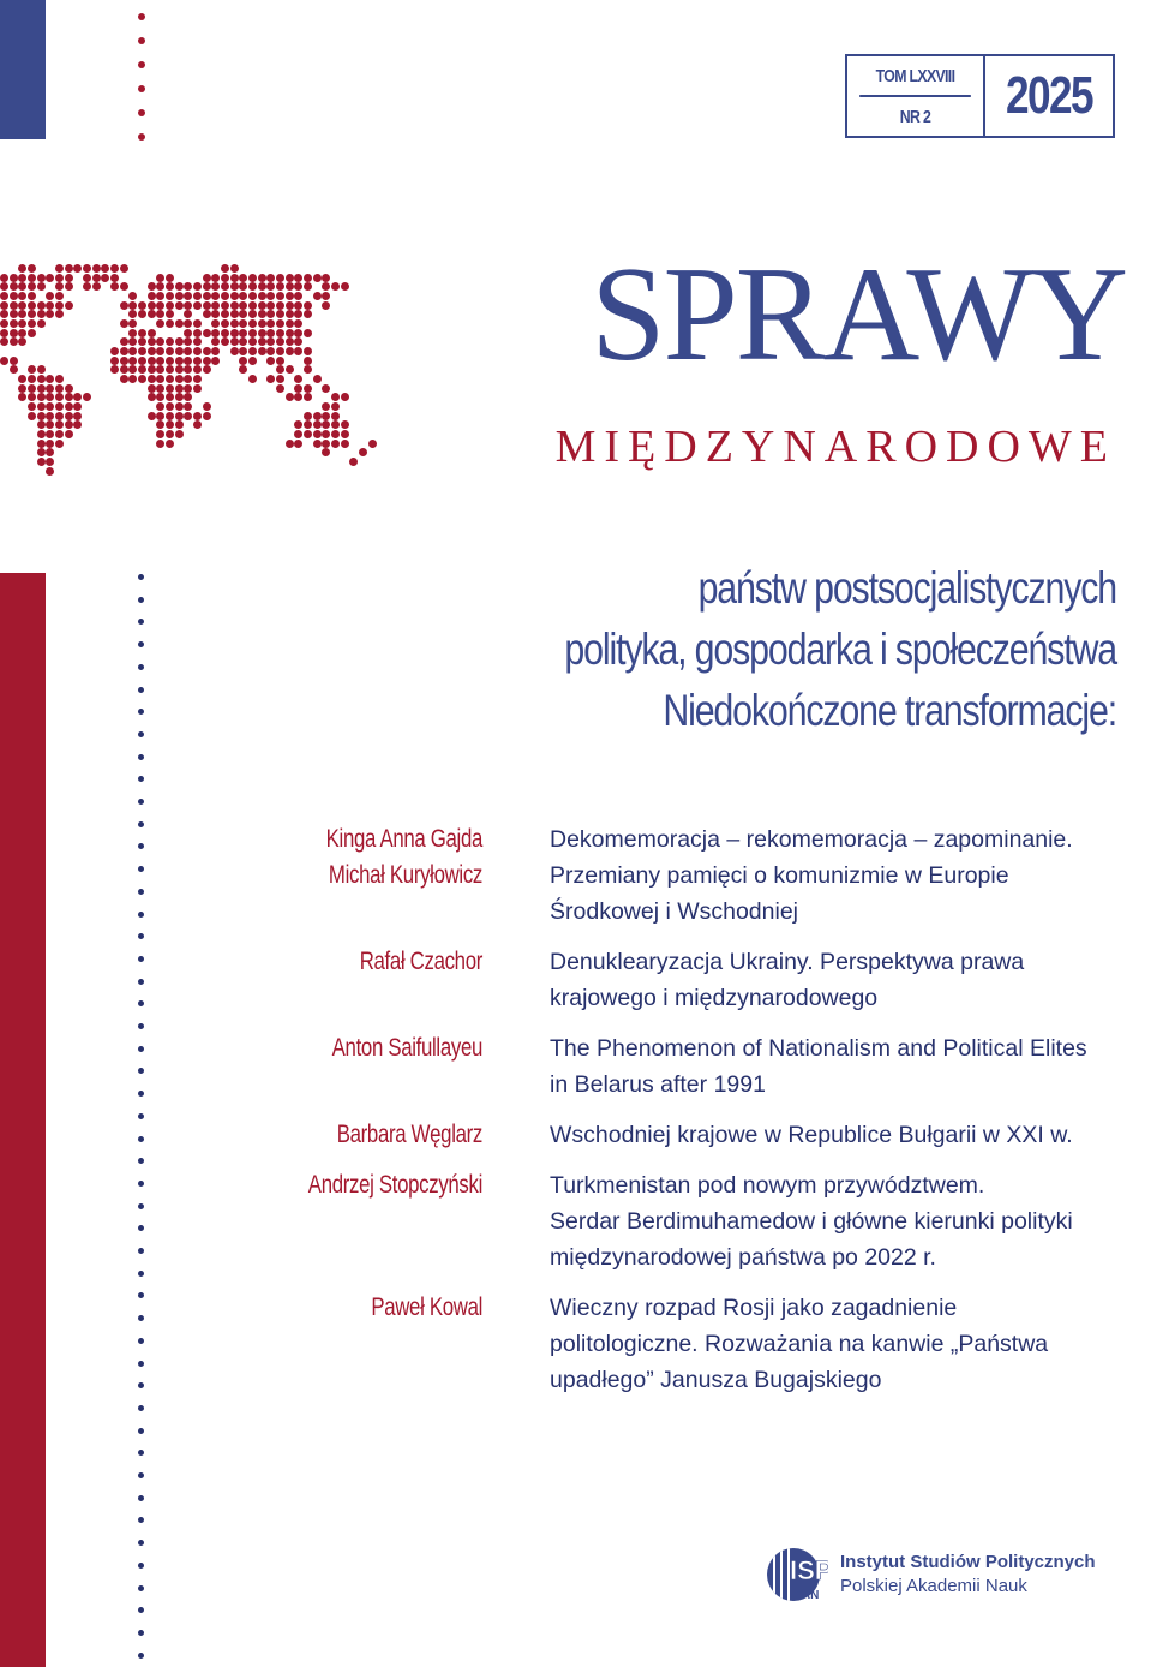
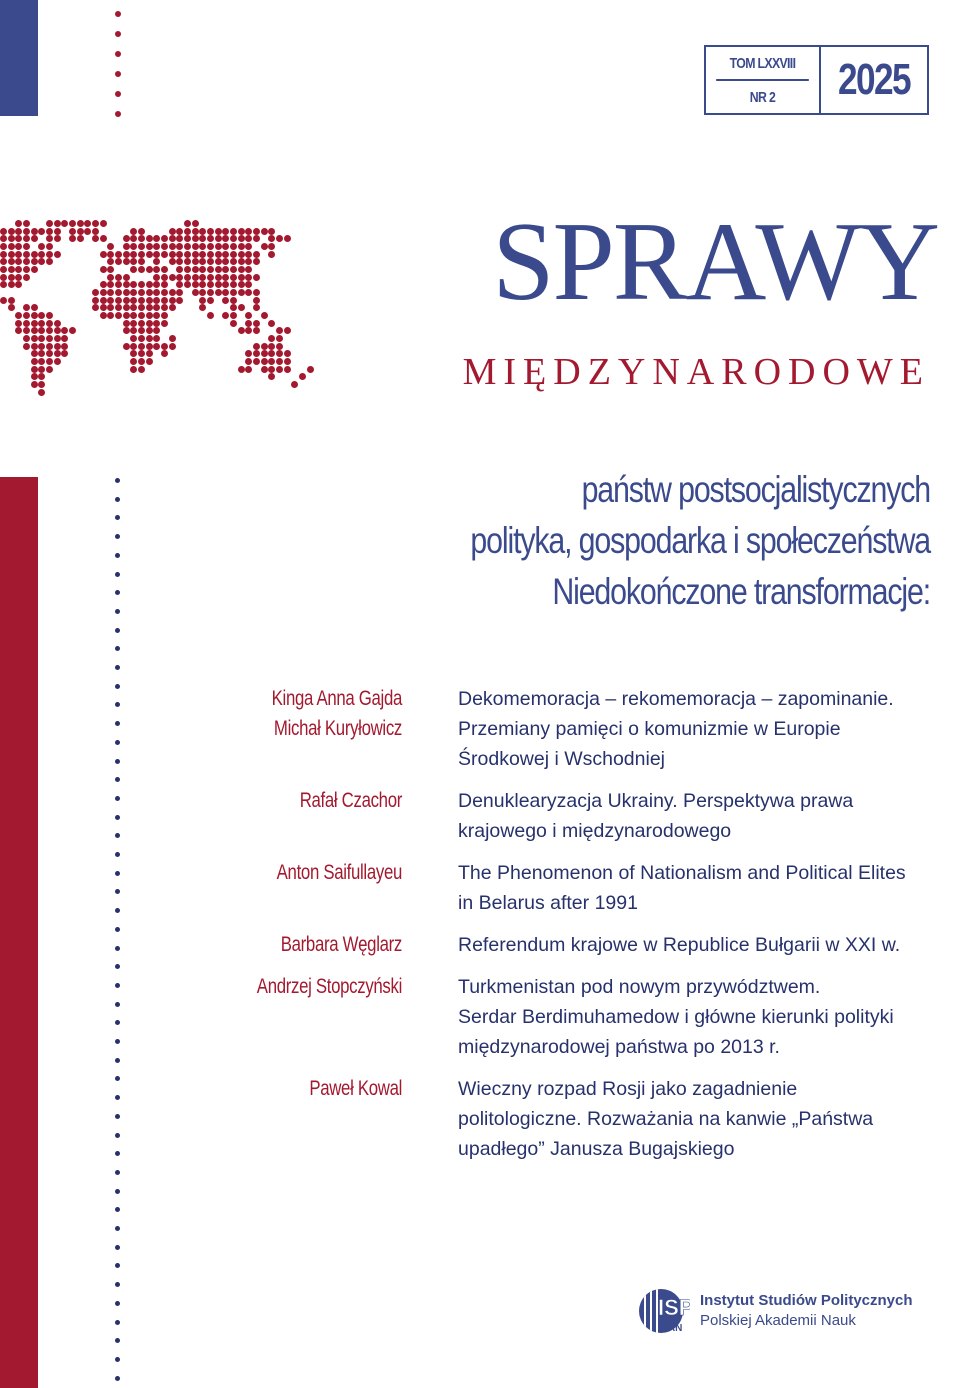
  TOM LXXVIII
  NR 2
  2025
  SPRAWY
  MIĘDZYNARODOWE
  państw postsocjalistycznych
  polityka, gospodarka i społeczeństwa
  Niedokończone transformacje:
  Kinga Anna Gajda
  Michał Kuryłowicz
  Dekomemoracja – rekomemoracja – zapominanie.
  Przemiany pamięci o komunizmie w Europie
  Środkowej i Wschodniej
  Rafał Czachor
  Denuklearyzacja Ukrainy. Perspektywa prawa
  krajowego i międzynarodowego
  Anton Saifullayeu
  The Phenomenon of Nationalism and Political Elites
  in Belarus after 1991
  Barbara Węglarz
- Wschodniej krajowe w Republice Bułgarii w XXI w.
+ Referendum krajowe w Republice Bułgarii w XXI w.
  Andrzej Stopczyński
  Turkmenistan pod nowym przywództwem.
  Serdar Berdimuhamedow i główne kierunki polityki
- międzynarodowej państwa po 2022 r.
+ międzynarodowej państwa po 2013 r.
  Paweł Kowal
  Wieczny rozpad Rosji jako zagadnienie
  politologiczne. Rozważania na kanwie „Państwa
  upadłego” Janusza Bugajskiego
  ISP
  PAN
  Instytut Studiów Politycznych
  Polskiej Akademii Nauk
